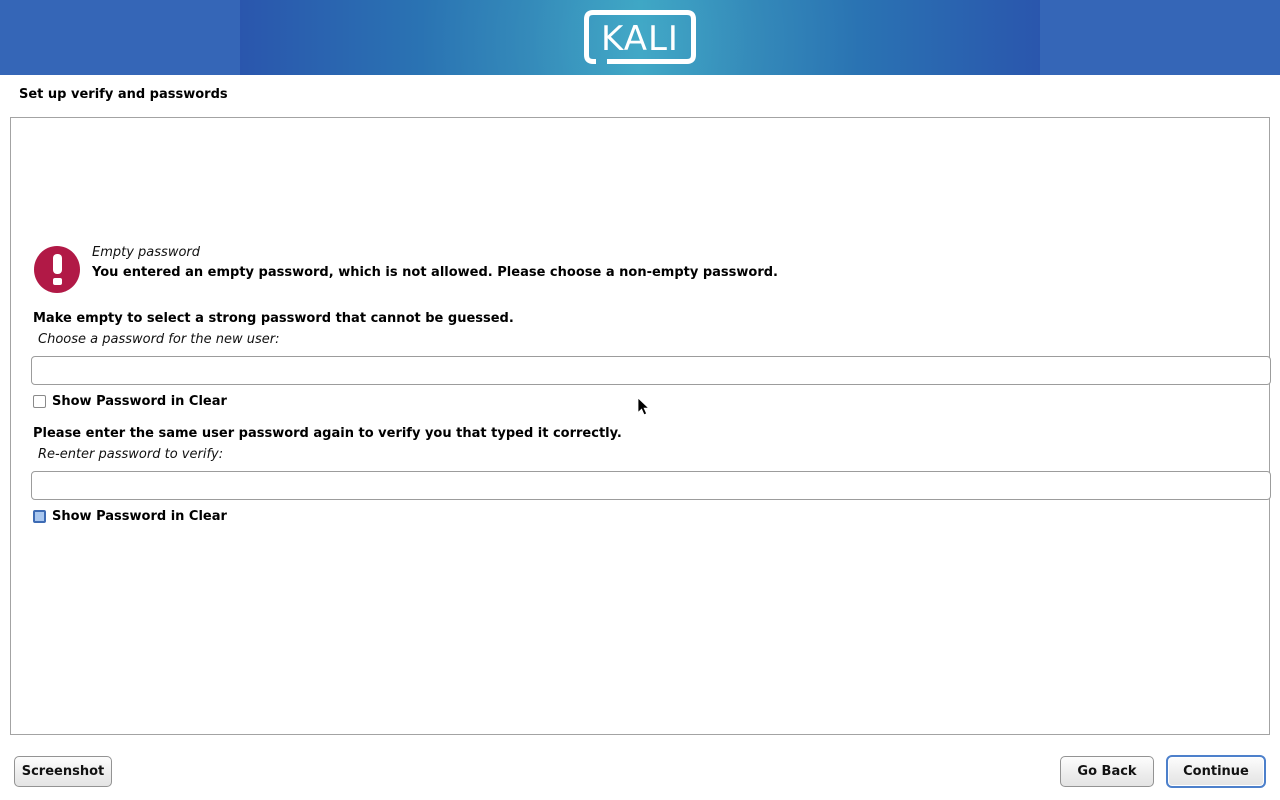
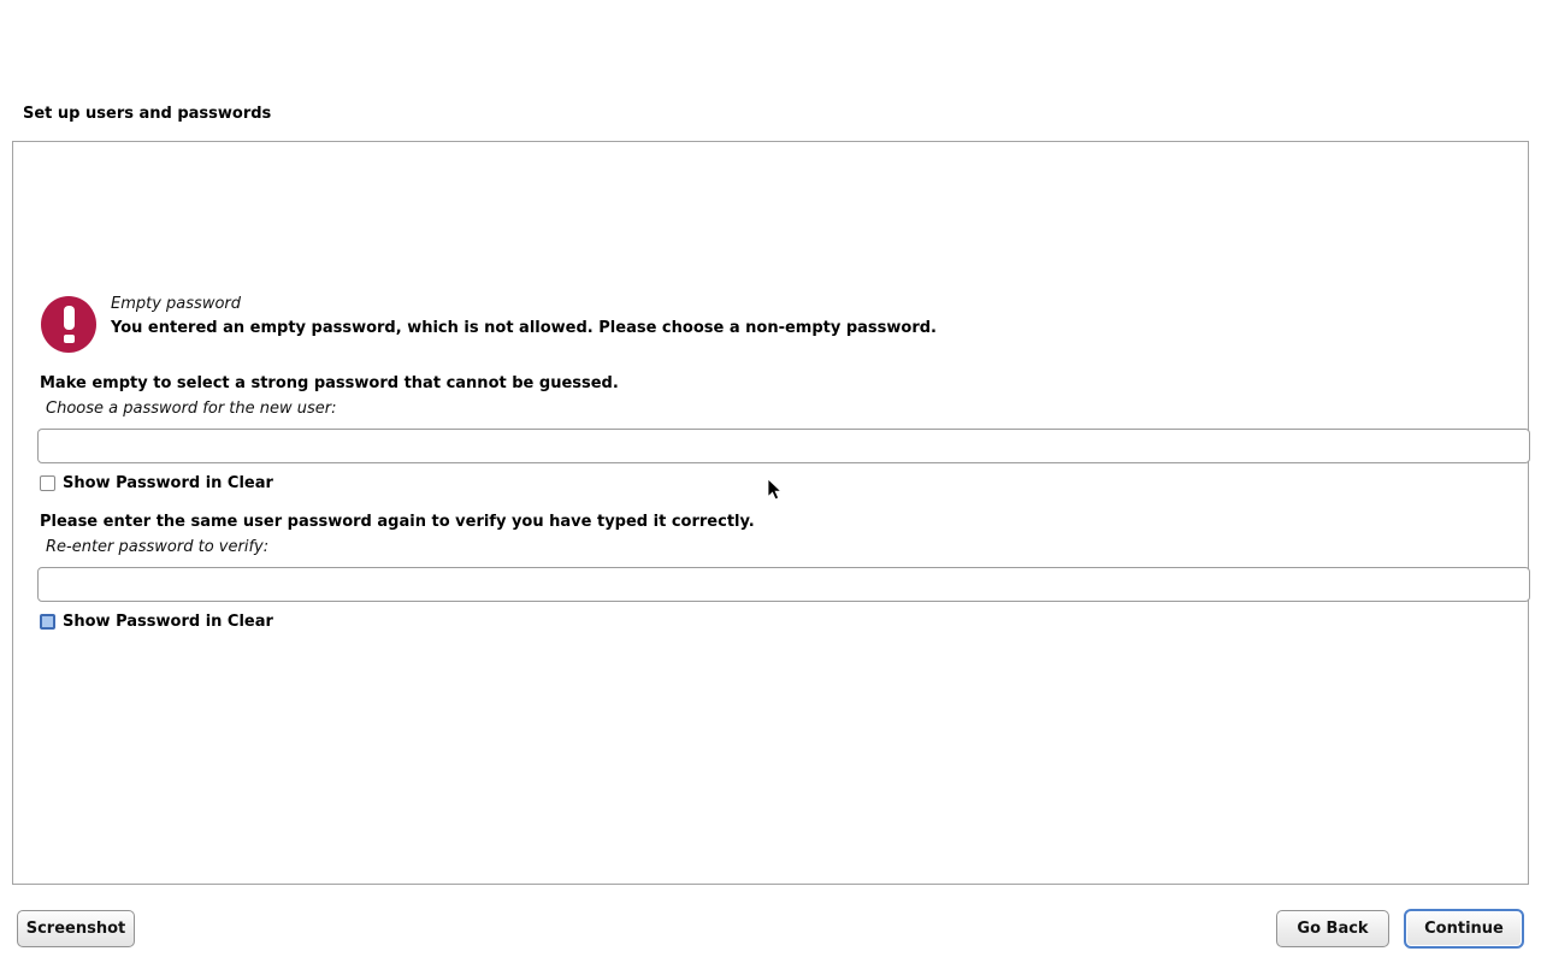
- KALI
- Set up verify and passwords
+ Set up users and passwords
  Empty password
  You entered an empty password, which is not allowed. Please choose a non-empty password.
  Make empty to select a strong password that cannot be guessed.
  Choose a password for the new user:
  Show Password in Clear
- Please enter the same user password again to verify you that typed it correctly.
+ Please enter the same user password again to verify you have typed it correctly.
  Re-enter password to verify:
  Show Password in Clear
  Screenshot
  Go Back
  Continue
